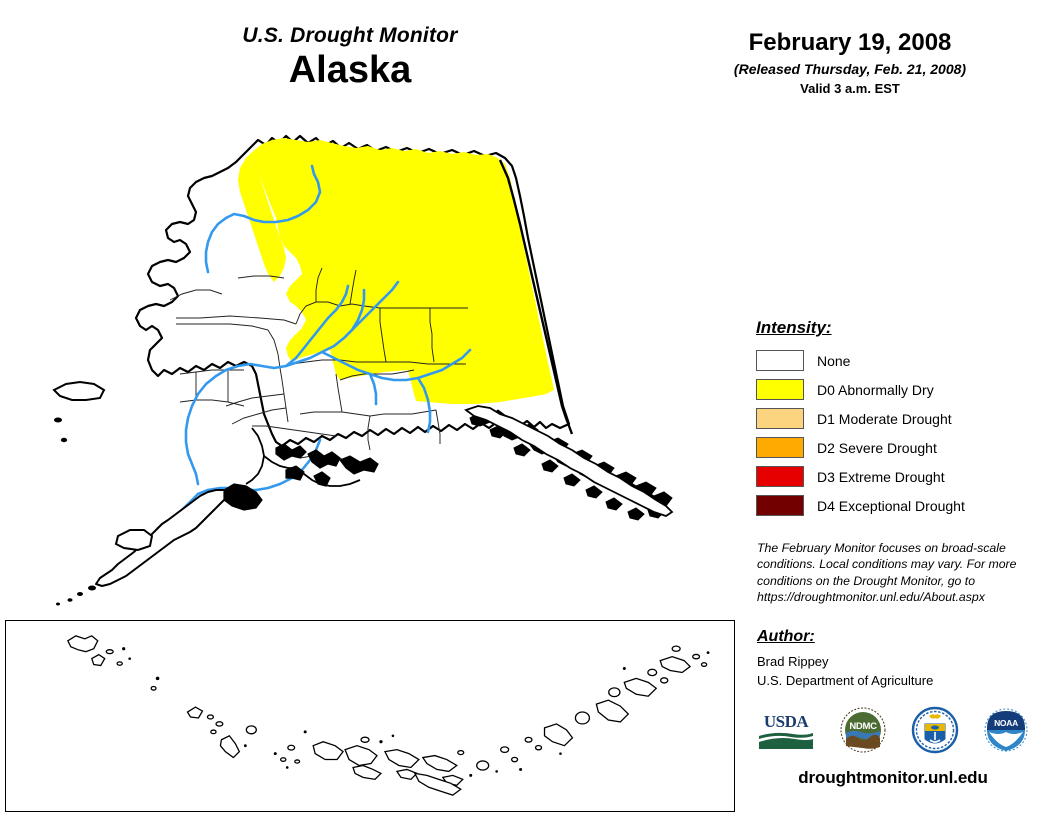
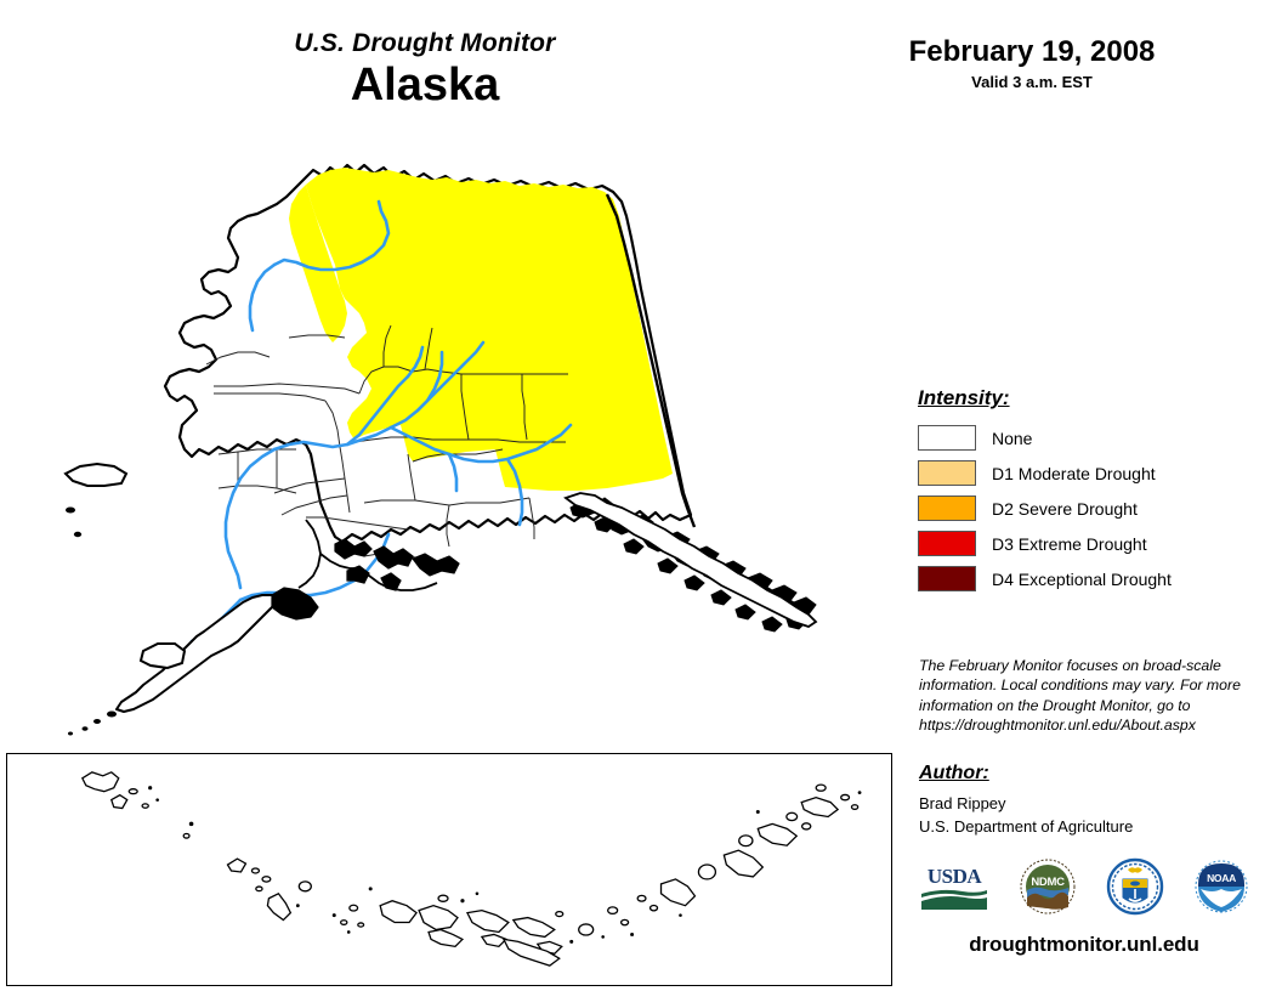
  U.S. Drought Monitor
  Alaska
  February 19, 2008
- (Released Thursday, Feb. 21, 2008)
  Valid 3 a.m. EST
  Intensity:
  None
- D0 Abnormally Dry
  D1 Moderate Drought
  D2 Severe Drought
  D3 Extreme Drought
  D4 Exceptional Drought
  The February Monitor focuses on broad-scale
- conditions. Local conditions may vary. For more
+ information. Local conditions may vary. For more
- conditions on the Drought Monitor, go to
+ information on the Drought Monitor, go to
  https://droughtmonitor.unl.edu/About.aspx
  Author:
  Brad Rippey
  U.S. Department of Agriculture
  USDA
  NDMC
  NOAA
  droughtmonitor.unl.edu
